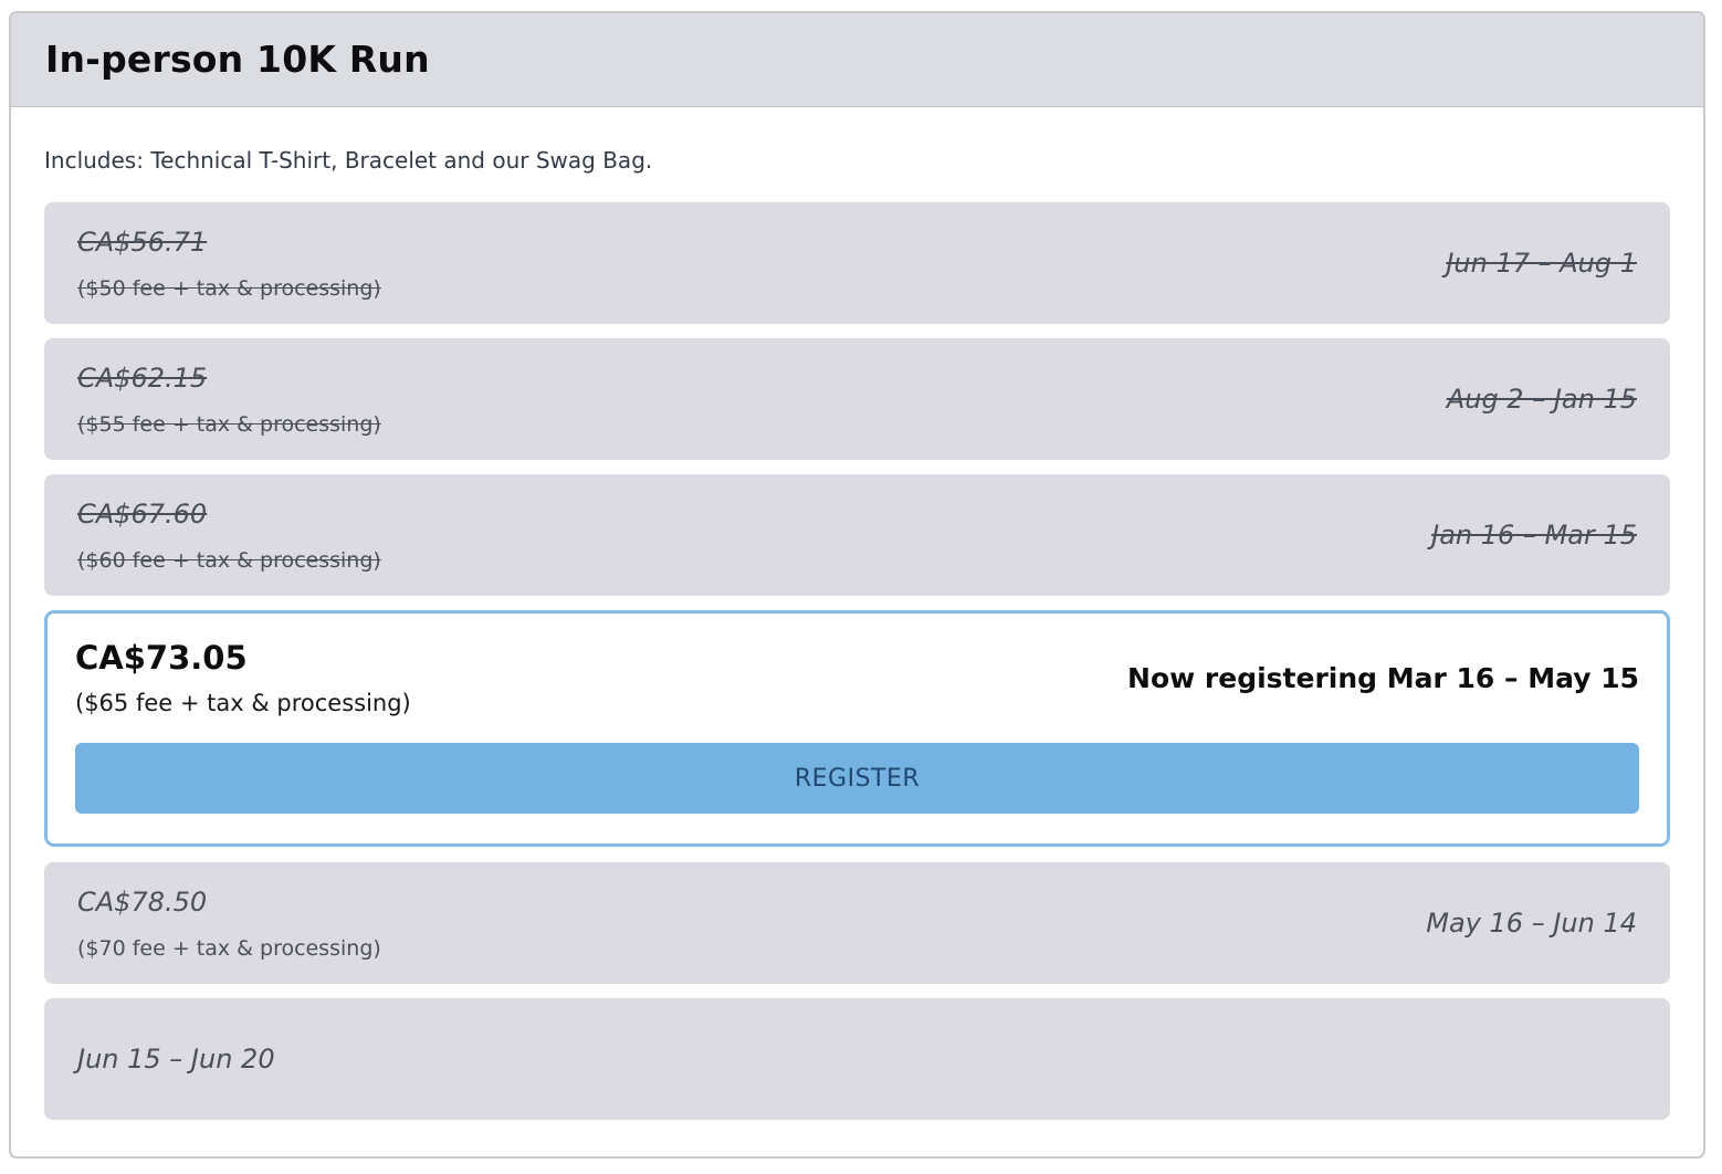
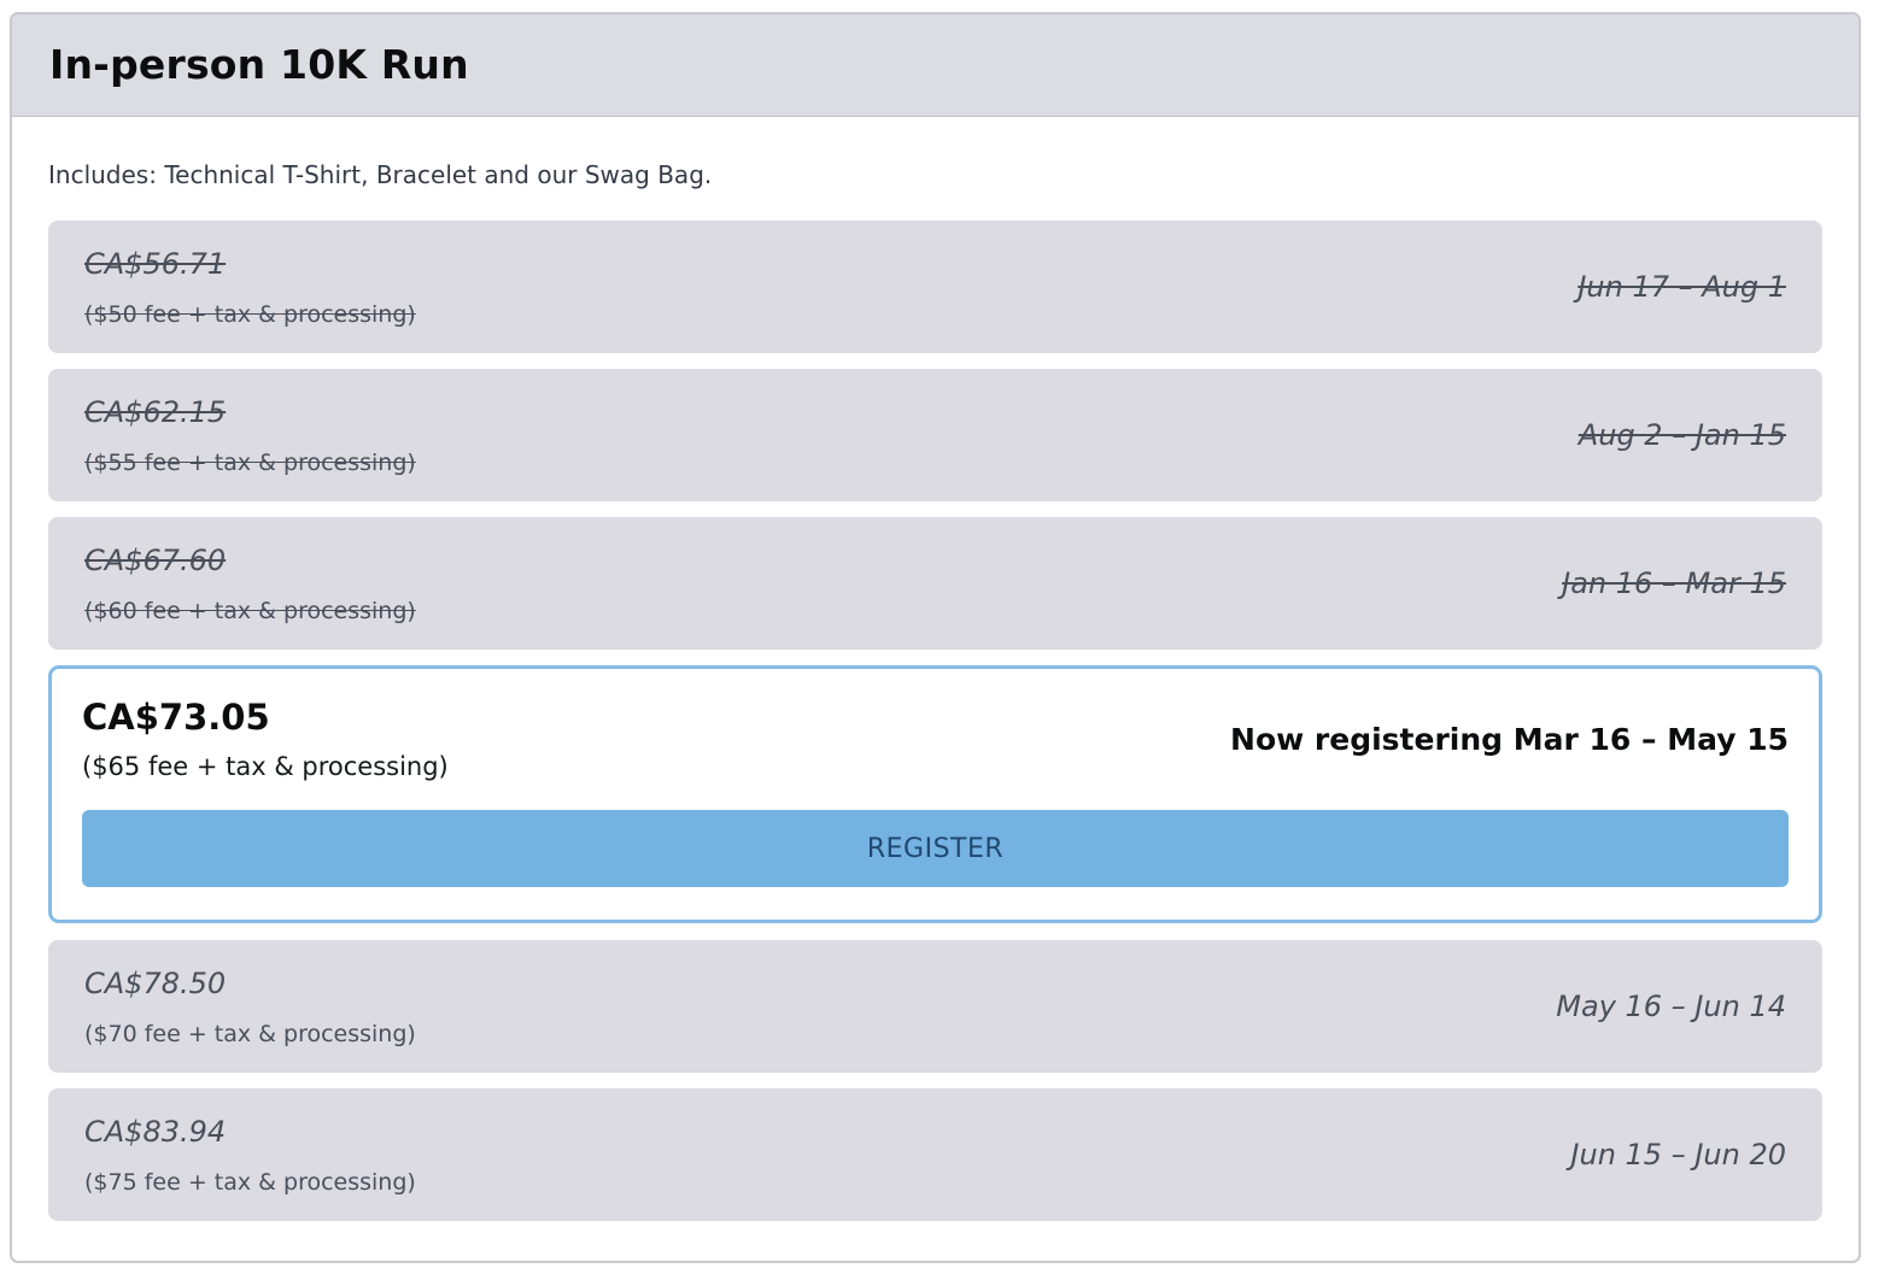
  In-person 10K Run
  Includes: Technical T-Shirt, Bracelet and our Swag Bag.
  CA$56.71
  ($50 fee + tax & processing)
  Jun 17 – Aug 1
  CA$62.15
  ($55 fee + tax & processing)
  Aug 2 – Jan 15
  CA$67.60
  ($60 fee + tax & processing)
  Jan 16 – Mar 15
  CA$73.05
  ($65 fee + tax & processing)
  Now registering Mar 16 – May 15
  REGISTER
  CA$78.50
  ($70 fee + tax & processing)
  May 16 – Jun 14
+ CA$83.94
+ ($75 fee + tax & processing)
  Jun 15 – Jun 20
